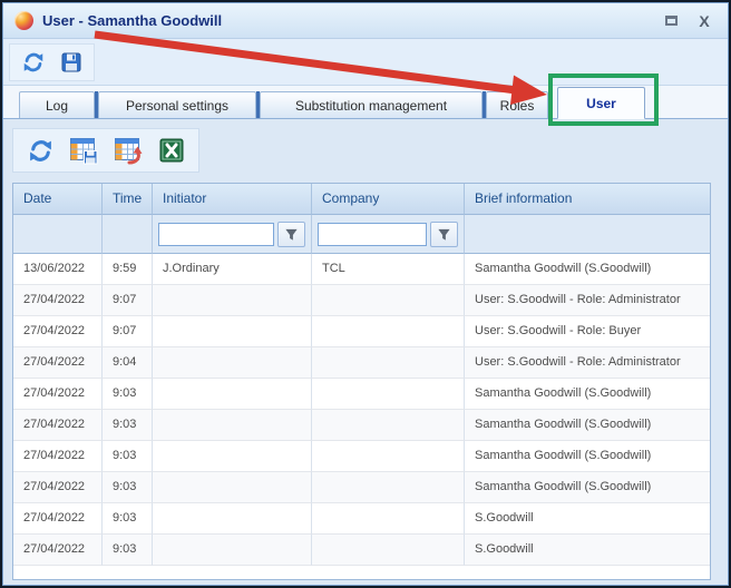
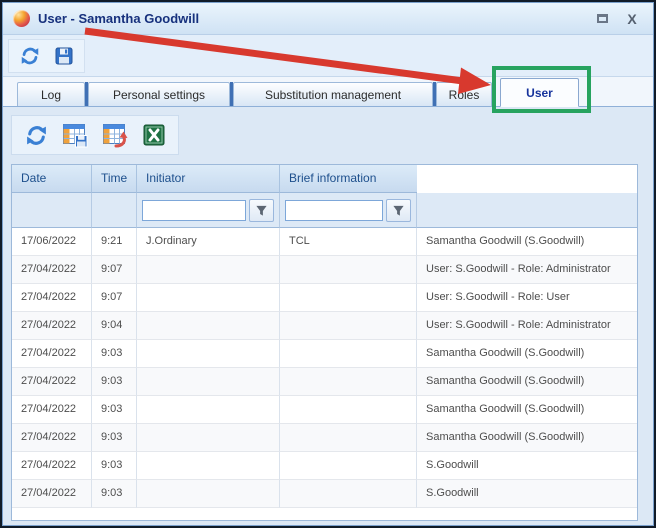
  User - Samantha Goodwill
  X
  Log
  Personal settings
  Substitution management
  Roles
  User
  Date
  Time
  Initiator
- Company
  Brief information
- 13/06/2022
+ 17/06/2022
- 9:59
+ 9:21
  J.Ordinary
  TCL
  Samantha Goodwill (S.Goodwill)
  27/04/2022
  9:07
  User: S.Goodwill - Role: Administrator
  27/04/2022
  9:07
- User: S.Goodwill - Role: Buyer
+ User: S.Goodwill - Role: User
  27/04/2022
  9:04
  User: S.Goodwill - Role: Administrator
  27/04/2022
  9:03
  Samantha Goodwill (S.Goodwill)
  27/04/2022
  9:03
  Samantha Goodwill (S.Goodwill)
  27/04/2022
  9:03
  Samantha Goodwill (S.Goodwill)
  27/04/2022
  9:03
  Samantha Goodwill (S.Goodwill)
  27/04/2022
  9:03
  S.Goodwill
  27/04/2022
  9:03
  S.Goodwill
